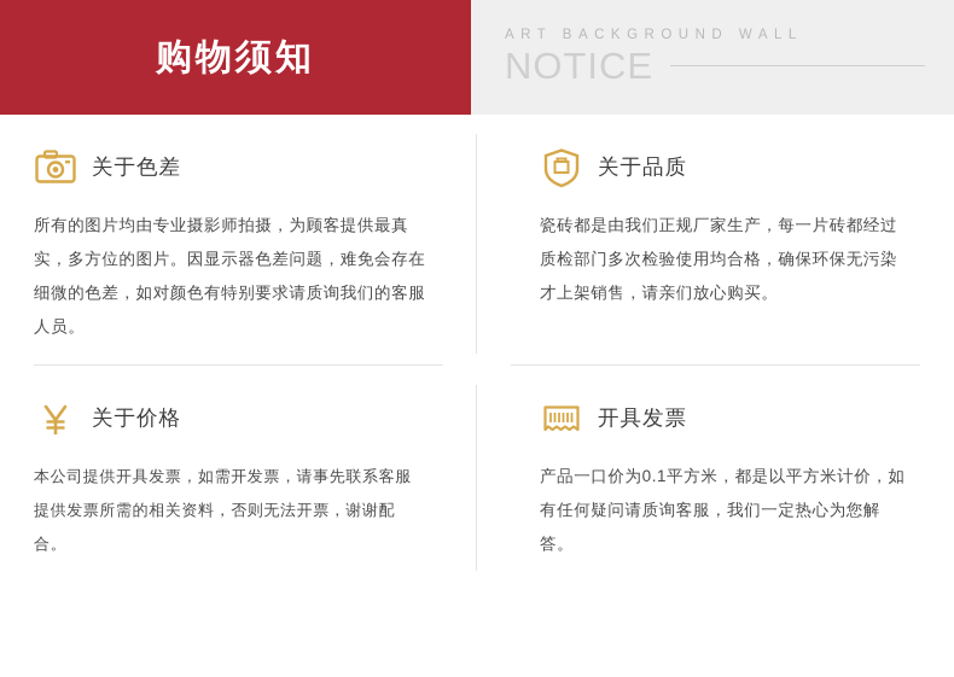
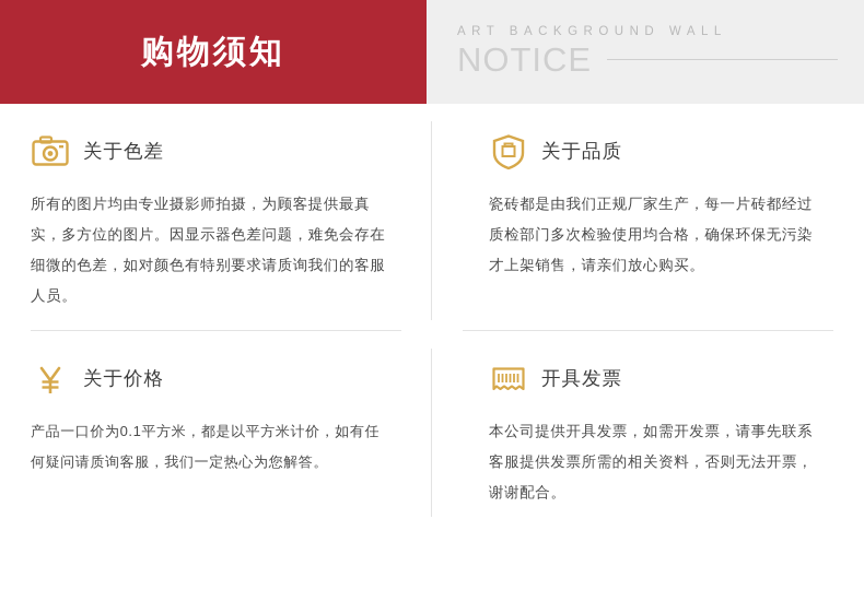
  购物须知
  ART BACKGROUND WALL
  NOTICE
  关于色差
  所有的图片均由专业摄影师拍摄，为顾客提供最真实，多方位的图片。因显示器色差问题，难免会存在细微的色差，如对颜色有特别要求请质询我们的客服人员。
  关于品质
  瓷砖都是由我们正规厂家生产，每一片砖都经过质检部门多次检验使用均合格，确保环保无污染才上架销售，请亲们放心购买。
  关于价格
- 本公司提供开具发票，如需开发票，请事先联系客服提供发票所需的相关资料，否则无法开票，谢谢配合。
+ 产品一口价为0.1平方米，都是以平方米计价，如有任何疑问请质询客服，我们一定热心为您解答。
  开具发票
- 产品一口价为0.1平方米，都是以平方米计价，如有任何疑问请质询客服，我们一定热心为您解答。
+ 本公司提供开具发票，如需开发票，请事先联系客服提供发票所需的相关资料，否则无法开票，谢谢配合。
